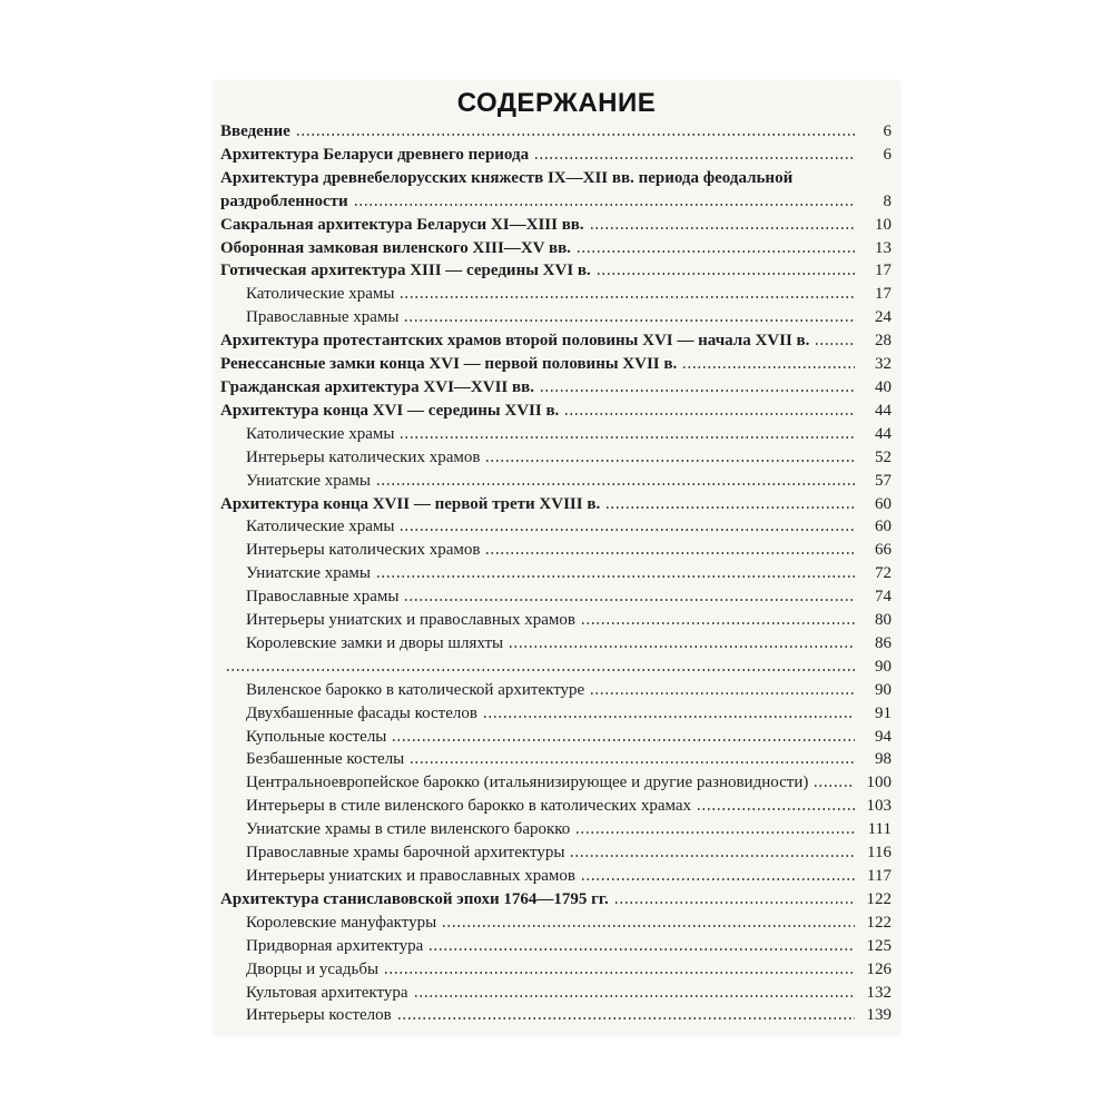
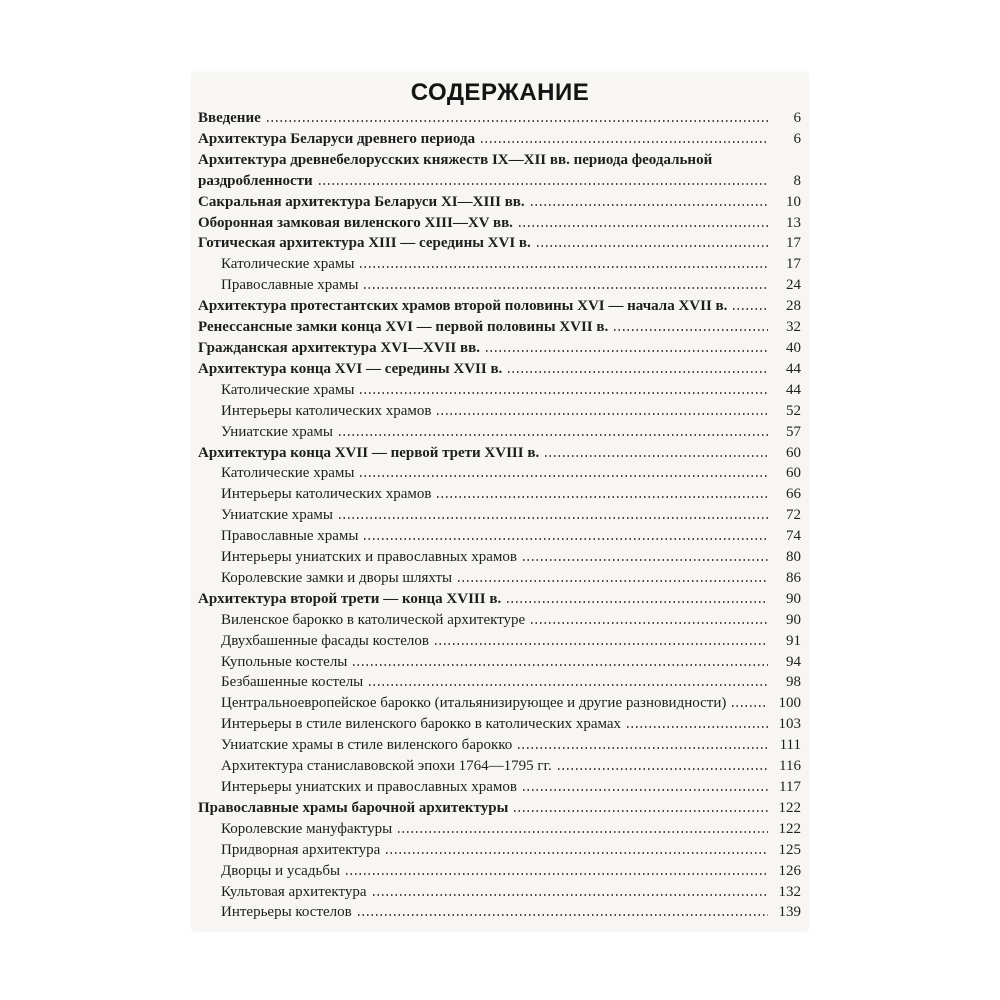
  СОДЕРЖАНИЕ
  Введение
  6
  Архитектура Беларуси древнего периода
  6
  Архитектура древнебелорусских княжеств IX—XII вв. периода феодальной
  раздробленности
  8
  Сакральная архитектура Беларуси XI—XIII вв.
  10
  Оборонная замковая виленского XIII—XV вв.
  13
  Готическая архитектура XIII — середины XVI в.
  17
  Католические храмы
  17
  Православные храмы
  24
  Архитектура протестантских храмов второй половины XVI — начала XVII в.
  28
  Ренессансные замки конца XVI — первой половины XVII в.
  32
  Гражданская архитектура XVI—XVII вв.
  40
  Архитектура конца XVI — середины XVII в.
  44
  Католические храмы
  44
  Интерьеры католических храмов
  52
  Униатские храмы
  57
  Архитектура конца XVII — первой трети XVIII в.
  60
  Католические храмы
  60
  Интерьеры католических храмов
  66
  Униатские храмы
  72
  Православные храмы
  74
  Интерьеры униатских и православных храмов
  80
  Королевские замки и дворы шляхты
  86
+ Архитектура второй трети — конца XVIII в.
  90
  Виленское барокко в католической архитектуре
  90
  Двухбашенные фасады костелов
  91
  Купольные костелы
  94
  Безбашенные костелы
  98
  Центральноевропейское барокко (итальянизирующее и другие разновидности)
  100
  Интерьеры в стиле виленского барокко в католических храмах
  103
  Униатские храмы в стиле виленского барокко
  111
- Православные храмы барочной архитектуры
+ Архитектура станиславовской эпохи 1764—1795 гг.
  116
  Интерьеры униатских и православных храмов
  117
- Архитектура станиславовской эпохи 1764—1795 гг.
+ Православные храмы барочной архитектуры
  122
  Королевские мануфактуры
  122
  Придворная архитектура
  125
  Дворцы и усадьбы
  126
  Культовая архитектура
  132
  Интерьеры костелов
  139
